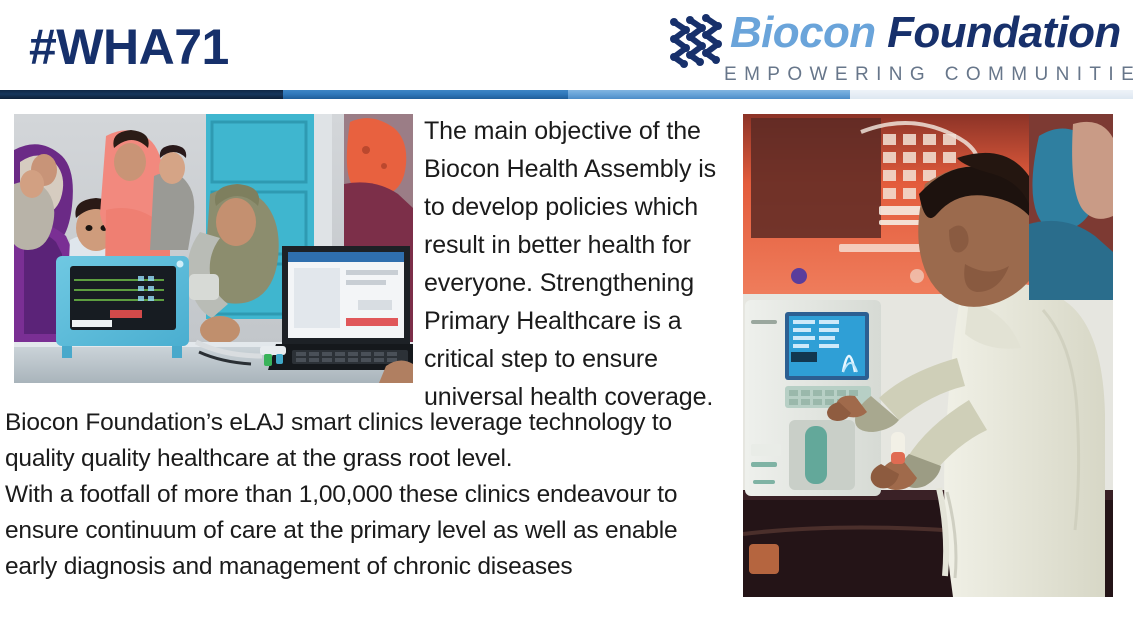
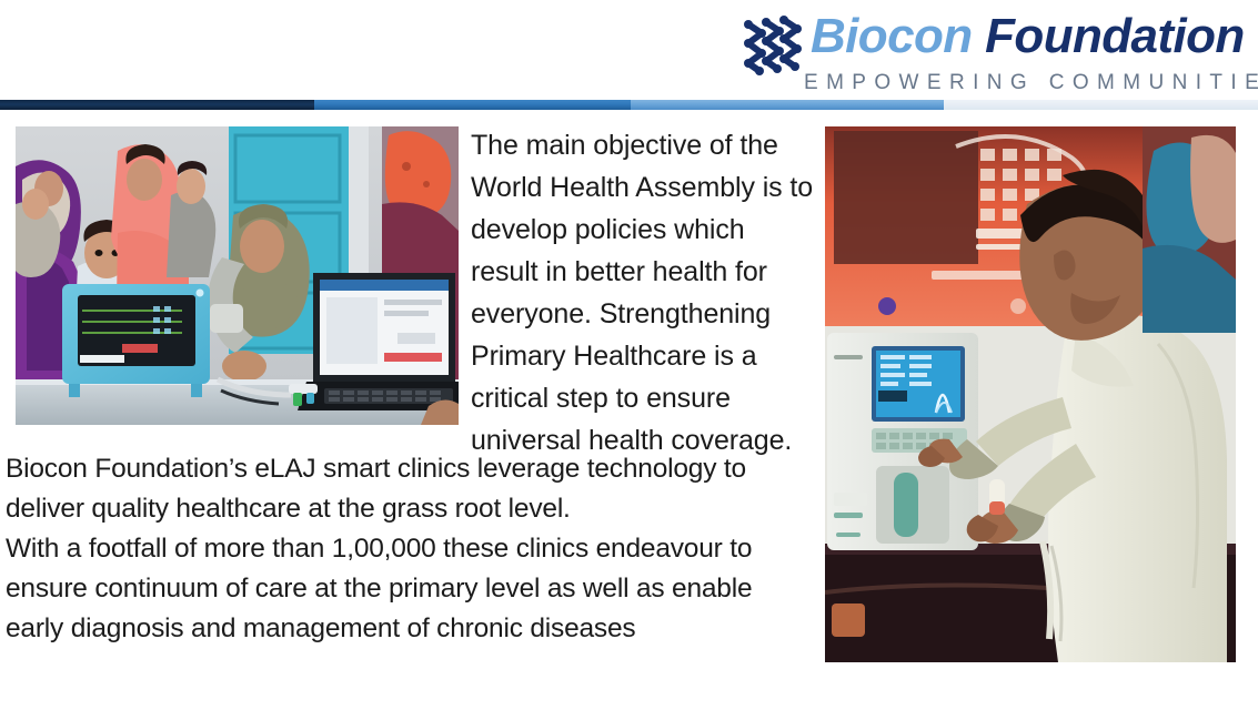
- #WHA71
  Biocon Foundation
  EMPOWERING COMMUNITIE
- The main objective of the Biocon Health Assembly is to develop policies which result in better health for everyone. Strengthening Primary Healthcare is a critical step to ensure universal health coverage.
+ The main objective of the World Health Assembly is to develop policies which result in better health for everyone. Strengthening Primary Healthcare is a critical step to ensure universal health coverage.
- Biocon Foundation’s eLAJ smart clinics leverage technology to quality quality healthcare at the grass root level.
+ Biocon Foundation’s eLAJ smart clinics leverage technology to deliver quality healthcare at the grass root level.
  With a footfall of more than 1,00,000 these clinics endeavour to ensure continuum of care at the primary level as well as enable early diagnosis and management of chronic diseases
